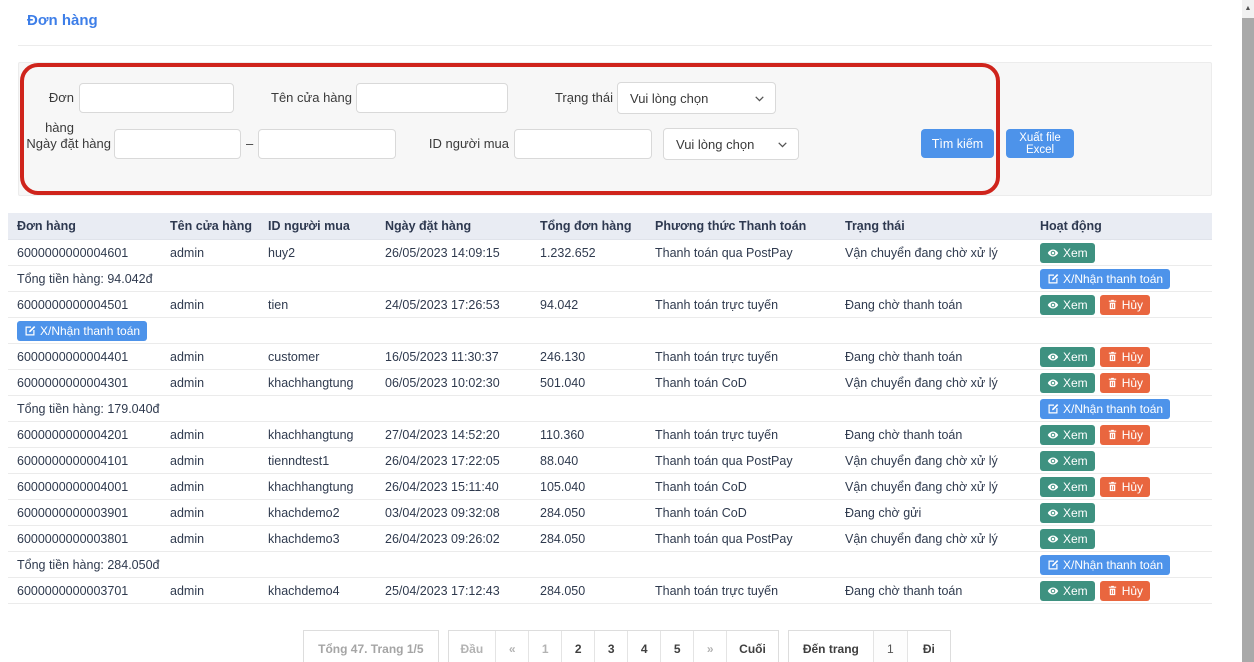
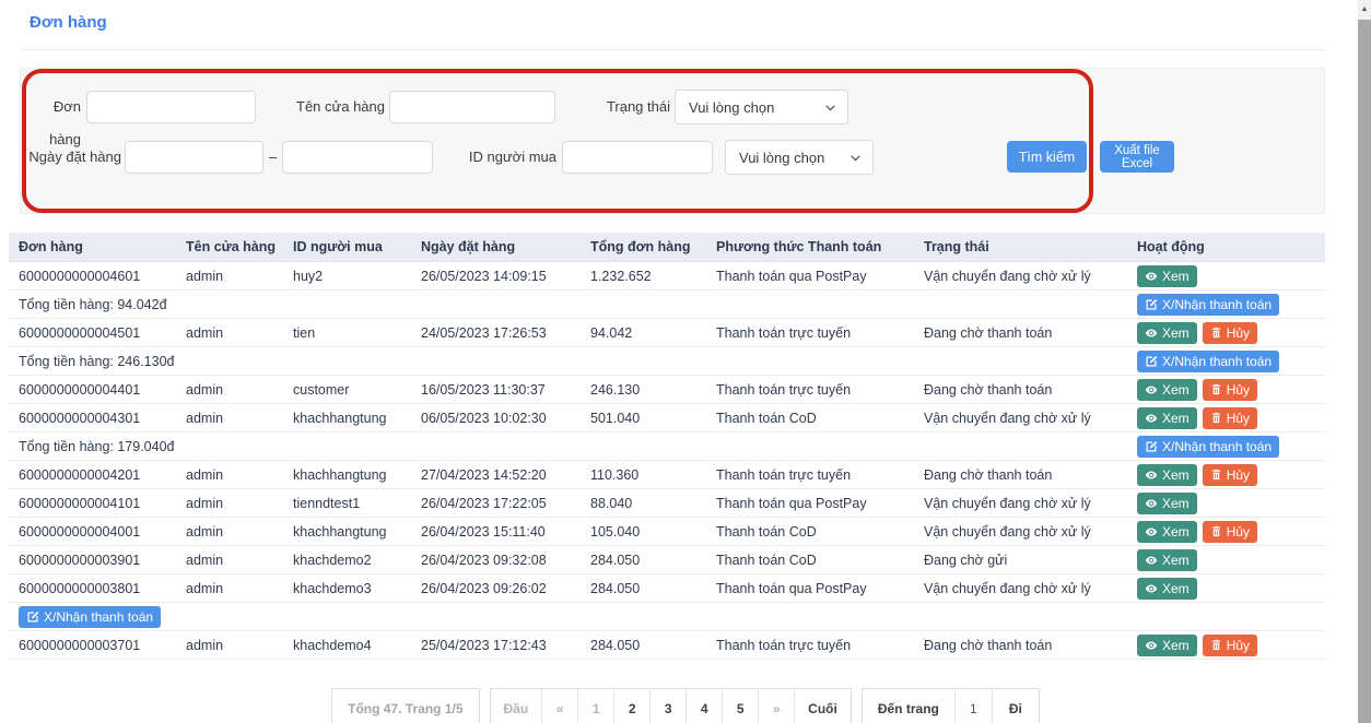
  Đơn hàng
  Đơn hàng
  Tên cửa hàng
  Trạng thái
  Vui lòng chọn
  Ngày đặt hàng
  –
  ID người mua
  Vui lòng chọn
  Tìm kiếm
  Xuất file Excel
  Đơn hàng
  Tên cửa hàng
  ID người mua
  Ngày đặt hàng
  Tổng đơn hàng
  Phương thức Thanh toán
  Trạng thái
  Hoạt động
  6000000000004601
  admin
  huy2
  26/05/2023 14:09:15
  1.232.652
  Thanh toán qua PostPay
  Vận chuyển đang chờ xử lý
  Xem
  Tổng tiền hàng: 94.042đ
  X/Nhận thanh toán
  6000000000004501
  admin
  tien
  24/05/2023 17:26:53
  94.042
  Thanh toán trực tuyến
  Đang chờ thanh toán
  Xem
  Hủy
+ Tổng tiền hàng: 246.130đ
  X/Nhận thanh toán
  6000000000004401
  admin
  customer
  16/05/2023 11:30:37
  246.130
  Thanh toán trực tuyến
  Đang chờ thanh toán
  Xem
  Hủy
  6000000000004301
  admin
  khachhangtung
  06/05/2023 10:02:30
  501.040
  Thanh toán CoD
  Vận chuyển đang chờ xử lý
  Xem
  Hủy
  Tổng tiền hàng: 179.040đ
  X/Nhận thanh toán
  6000000000004201
  admin
  khachhangtung
  27/04/2023 14:52:20
  110.360
  Thanh toán trực tuyến
  Đang chờ thanh toán
  Xem
  Hủy
  6000000000004101
  admin
  tienndtest1
  26/04/2023 17:22:05
  88.040
  Thanh toán qua PostPay
  Vận chuyển đang chờ xử lý
  Xem
  6000000000004001
  admin
  khachhangtung
  26/04/2023 15:11:40
  105.040
  Thanh toán CoD
  Vận chuyển đang chờ xử lý
  Xem
  Hủy
  6000000000003901
  admin
  khachdemo2
- 03/04/2023 09:32:08
+ 26/04/2023 09:32:08
  284.050
  Thanh toán CoD
  Đang chờ gửi
  Xem
  6000000000003801
  admin
  khachdemo3
  26/04/2023 09:26:02
  284.050
  Thanh toán qua PostPay
  Vận chuyển đang chờ xử lý
  Xem
- Tổng tiền hàng: 284.050đ
  X/Nhận thanh toán
  6000000000003701
  admin
  khachdemo4
  25/04/2023 17:12:43
  284.050
  Thanh toán trực tuyến
  Đang chờ thanh toán
  Xem
  Hủy
  Tổng 47. Trang 1/5
  Đầu
  «
  1
  2
  3
  4
  5
  »
  Cuối
  Đến trang
  1
  Đi
